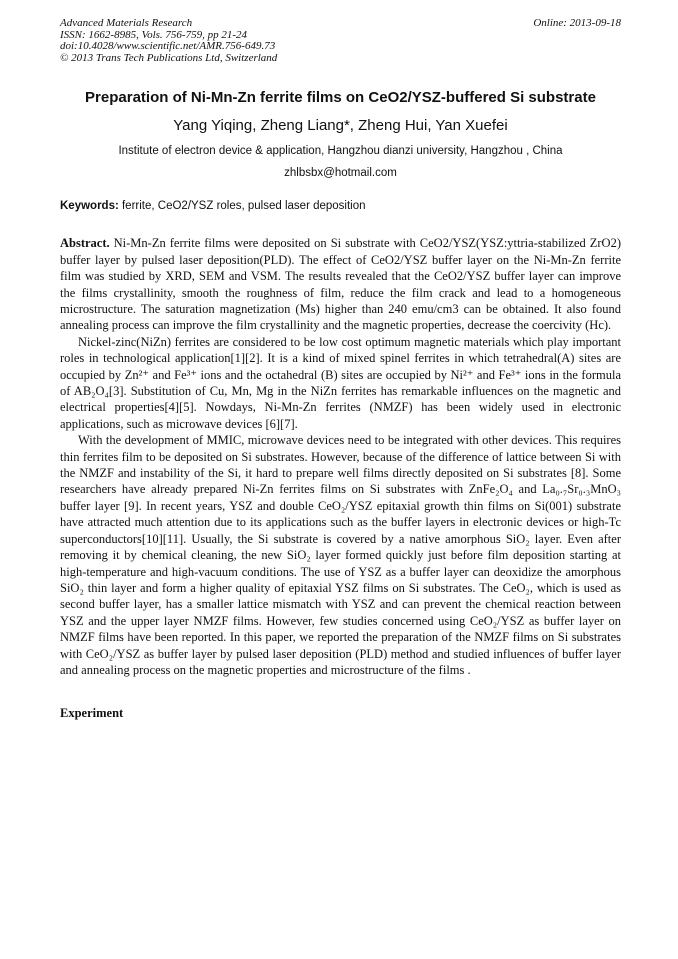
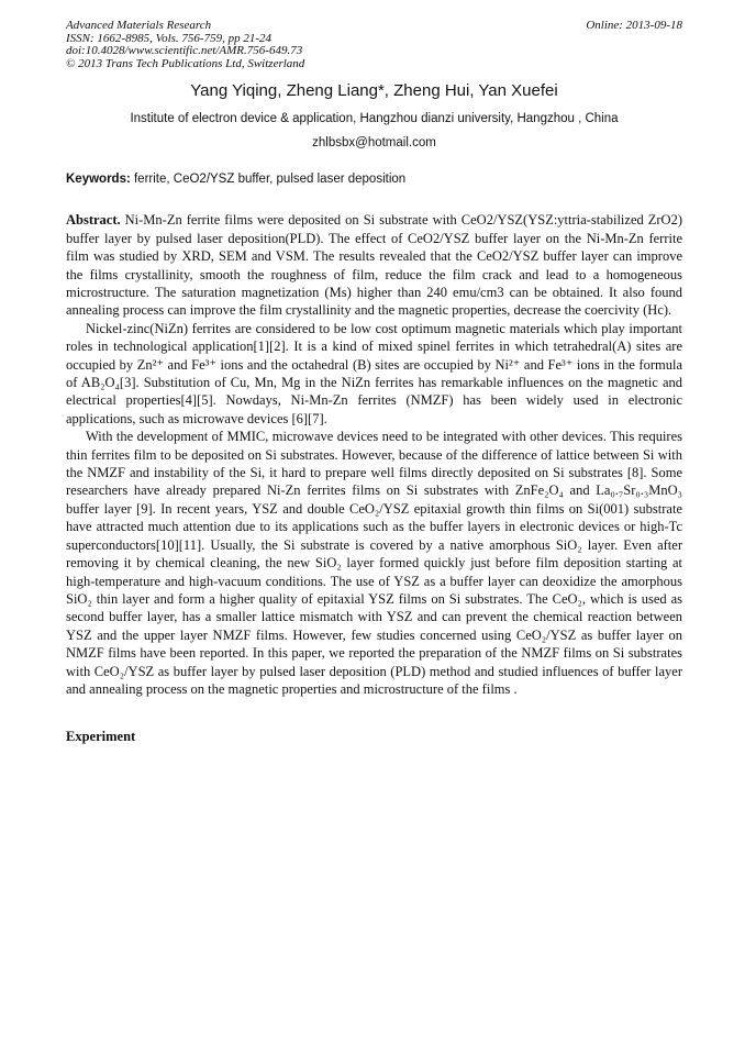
  Advanced Materials Research
  ISSN: 1662-8985, Vols. 756-759, pp 21-24
  doi:10.4028/www.scientific.net/AMR.756-649.73
  © 2013 Trans Tech Publications Ltd, Switzerland
  Online: 2013-09-18
- Preparation of Ni-Mn-Zn ferrite films on CeO2/YSZ-buffered Si substrate
  Yang Yiqing, Zheng Liang*, Zheng Hui, Yan Xuefei
  Institute of electron device & application, Hangzhou dianzi university, Hangzhou , China
  zhlbsbx@hotmail.com
- Keywords: ferrite, CeO2/YSZ roles, pulsed laser deposition
+ Keywords: ferrite, CeO2/YSZ buffer, pulsed laser deposition
  Abstract. Ni-Mn-Zn ferrite films were deposited on Si substrate with CeO2/YSZ(YSZ:yttria-stabilized ZrO2) buffer layer by pulsed laser deposition(PLD). The effect of CeO2/YSZ buffer layer on the Ni-Mn-Zn ferrite film was studied by XRD, SEM and VSM. The results revealed that the CeO2/YSZ buffer layer can improve the films crystallinity, smooth the roughness of film, reduce the film crack and lead to a homogeneous microstructure. The saturation magnetization (Ms) higher than 240 emu/cm3 can be obtained. It also found annealing process can improve the film crystallinity and the magnetic properties, decrease the coercivity (Hc).
  Nickel-zinc(NiZn) ferrites are considered to be low cost optimum magnetic materials which play important roles in technological application[1][2]. It is a kind of mixed spinel ferrites in which tetrahedral(A) sites are occupied by Zn²⁺ and Fe³⁺ ions and the octahedral (B) sites are occupied by Ni²⁺ and Fe³⁺ ions in the formula of AB₂O₄[3]. Substitution of Cu, Mn, Mg in the NiZn ferrites has remarkable influences on the magnetic and electrical properties[4][5]. Nowdays, Ni-Mn-Zn ferrites (NMZF) has been widely used in electronic applications, such as microwave devices [6][7].
  With the development of MMIC, microwave devices need to be integrated with other devices. This requires thin ferrites film to be deposited on Si substrates. However, because of the difference of lattice between Si with the NMZF and instability of the Si, it hard to prepare well films directly deposited on Si substrates [8]. Some researchers have already prepared Ni-Zn ferrites films on Si substrates with ZnFe₂O₄ and La₀.₇Sr₀.₃MnO₃ buffer layer [9]. In recent years, YSZ and double CeO₂/YSZ epitaxial growth thin films on Si(001) substrate have attracted much attention due to its applications such as the buffer layers in electronic devices or high-Tc superconductors[10][11]. Usually, the Si substrate is covered by a native amorphous SiO₂ layer. Even after removing it by chemical cleaning, the new SiO₂ layer formed quickly just before film deposition starting at high-temperature and high-vacuum conditions. The use of YSZ as a buffer layer can deoxidize the amorphous SiO₂ thin layer and form a higher quality of epitaxial YSZ films on Si substrates. The CeO₂, which is used as second buffer layer, has a smaller lattice mismatch with YSZ and can prevent the chemical reaction between YSZ and the upper layer NMZF films. However, few studies concerned using CeO₂/YSZ as buffer layer on NMZF films have been reported. In this paper, we reported the preparation of the NMZF films on Si substrates with CeO₂/YSZ as buffer layer by pulsed laser deposition (PLD) method and studied influences of buffer layer and annealing process on the magnetic properties and microstructure of the films .
  Experiment
